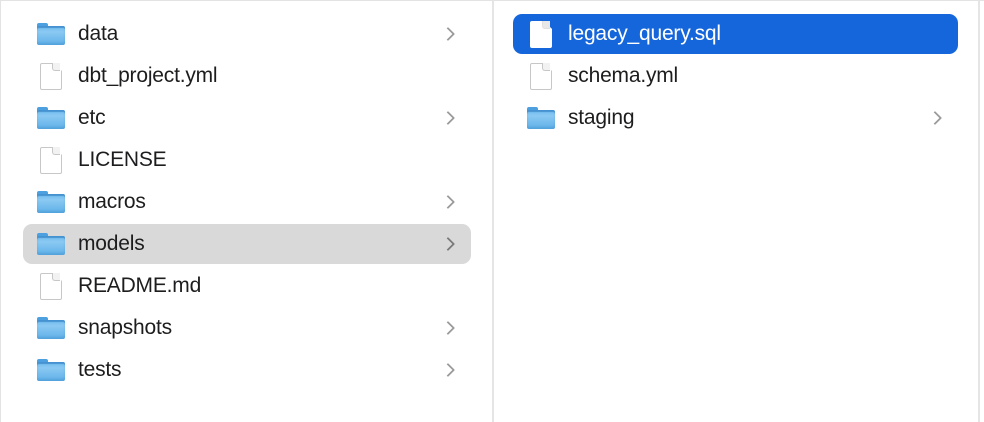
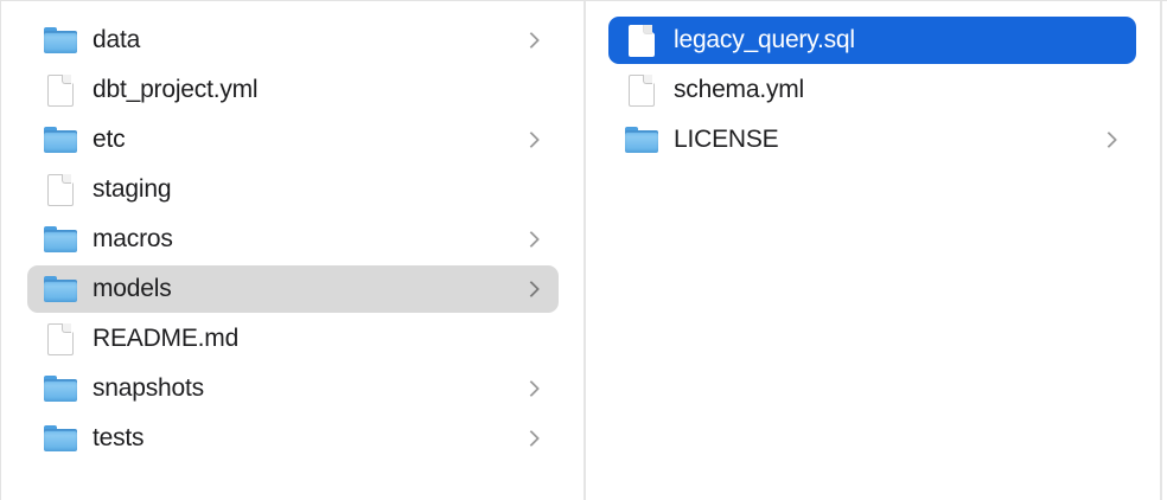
  data
  dbt_project.yml
  etc
- LICENSE
+ staging
  macros
  models
  README.md
  snapshots
  tests
  legacy_query.sql
  schema.yml
- staging
+ LICENSE
